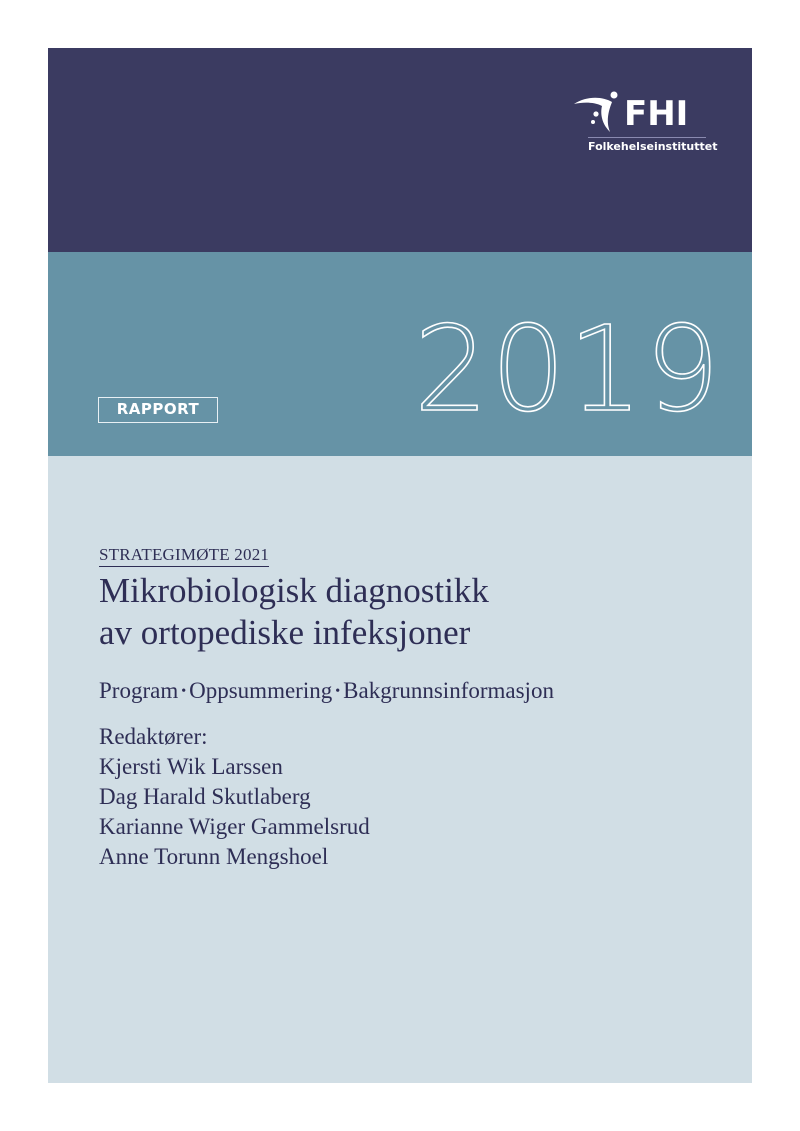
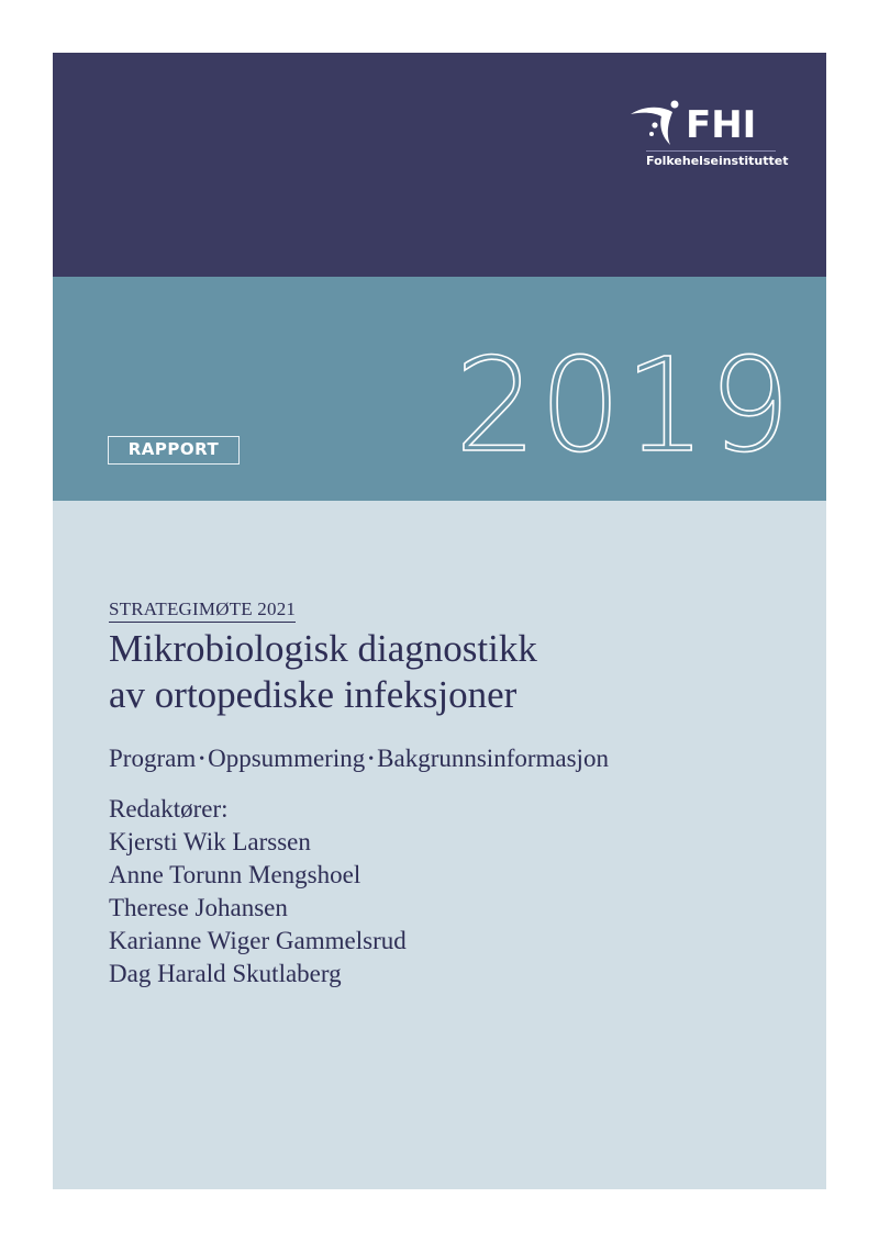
  FHI
  Folkehelseinstituttet
  2019
  RAPPORT
  STRATEGIMØTE 2021
  Mikrobiologisk diagnostikk
  av ortopediske infeksjoner
  Program • Oppsummering • Bakgrunnsinformasjon
  Redaktører:
  Kjersti Wik Larssen
- Dag Harald Skutlaberg
+ Anne Torunn Mengshoel
+ Therese Johansen
  Karianne Wiger Gammelsrud
- Anne Torunn Mengshoel
+ Dag Harald Skutlaberg
